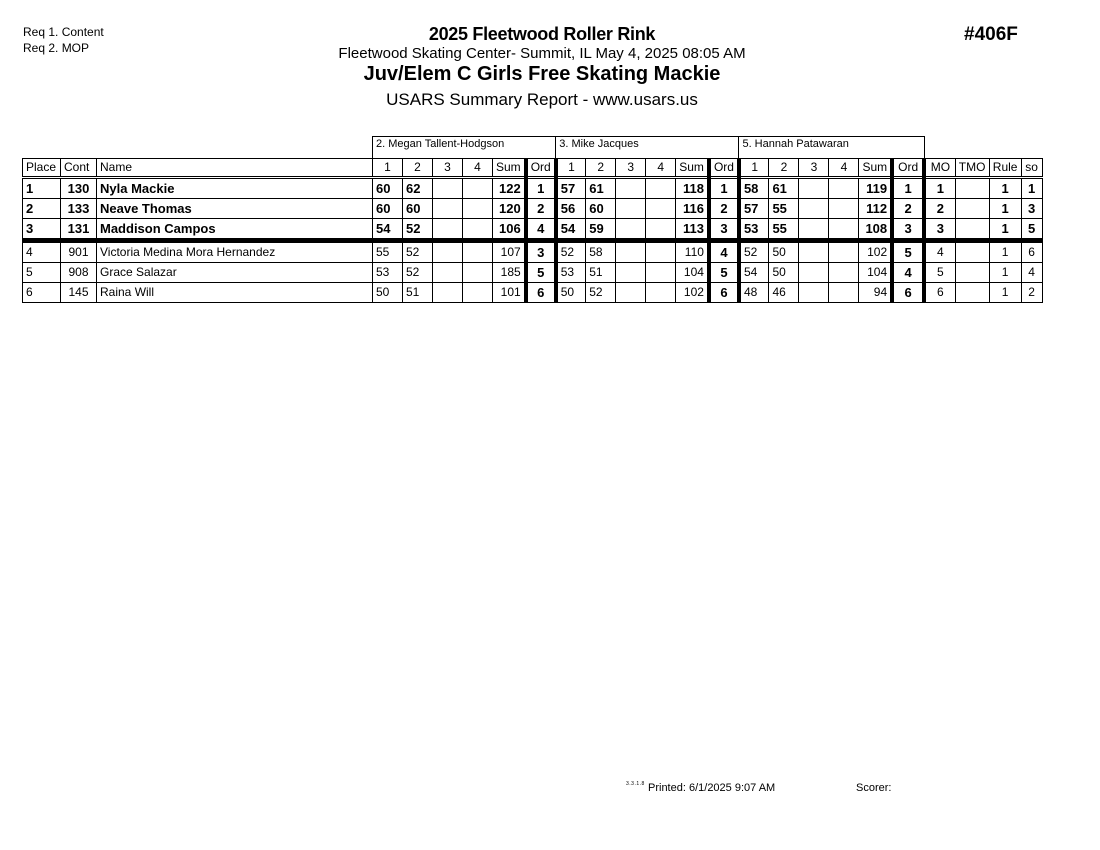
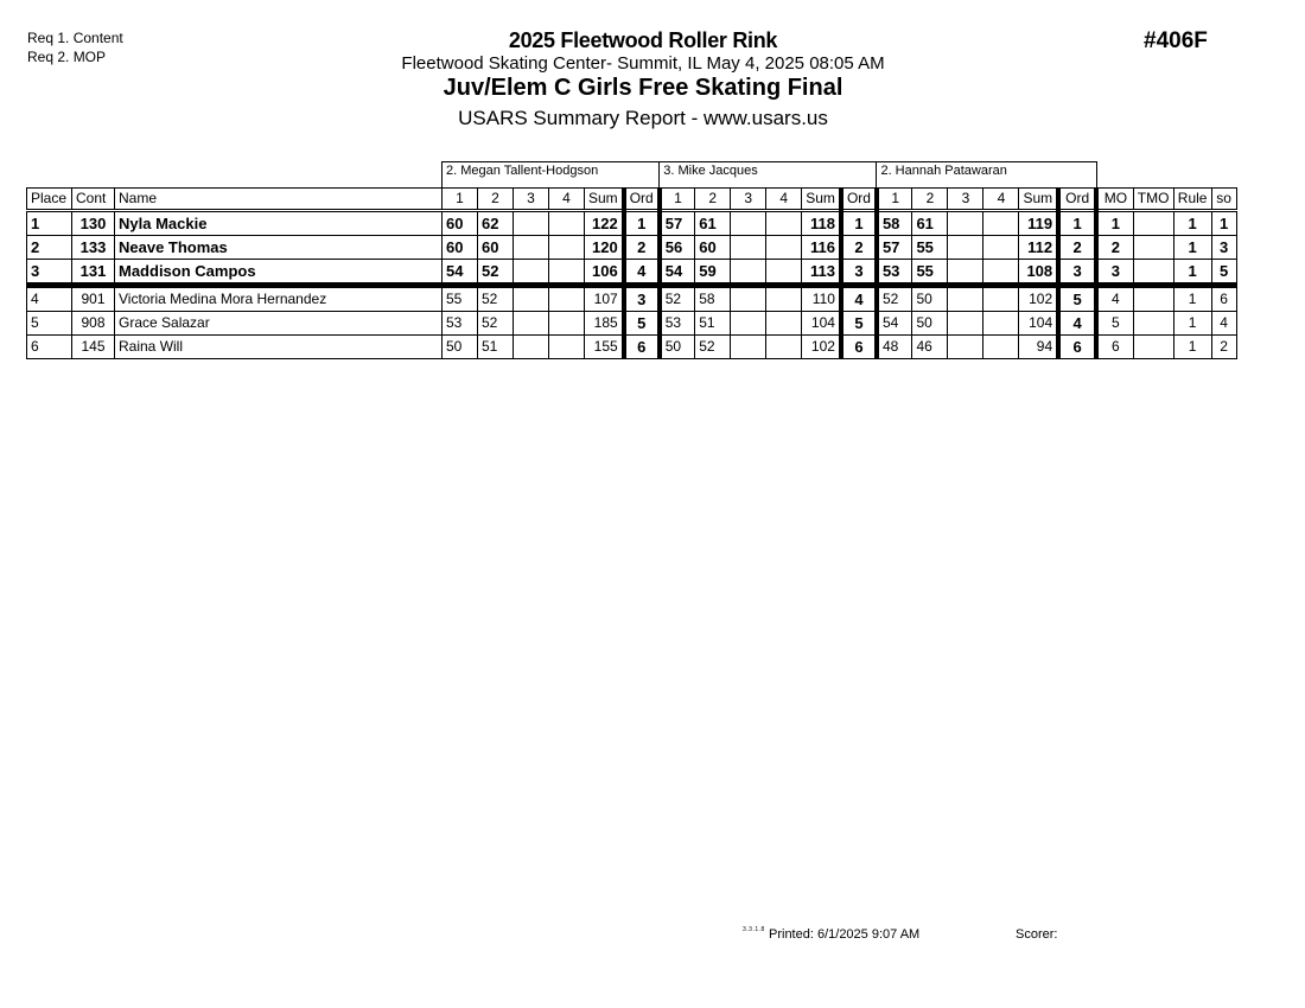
  Req 1. Content
  Req 2. MOP
  2025 Fleetwood Roller Rink
  Fleetwood Skating Center- Summit, IL May 4, 2025 08:05 AM
- Juv/Elem C Girls Free Skating Mackie
+ Juv/Elem C Girls Free Skating Final
  USARS Summary Report - www.usars.us
  #406F
- 	2. Megan Tallent-Hodgson	3. Mike Jacques	5. Hannah Patawaran
+ 	2. Megan Tallent-Hodgson	3. Mike Jacques	2. Hannah Patawaran
  Place	Cont	Name	1	2	3	4	Sum	Ord	1	2	3	4	Sum	Ord	1	2	3	4	Sum	Ord	MO	TMO	Rule	so
  1	130	Nyla Mackie	60	62			122	1	57	61			118	1	58	61			119	1	1		1	1
  2	133	Neave Thomas	60	60			120	2	56	60			116	2	57	55			112	2	2		1	3
  3	131	Maddison Campos	54	52			106	4	54	59			113	3	53	55			108	3	3		1	5
  4	901	Victoria Medina Mora Hernandez	55	52			107	3	52	58			110	4	52	50			102	5	4		1	6
  5	908	Grace Salazar	53	52			185	5	53	51			104	5	54	50			104	4	5		1	4
- 6	145	Raina Will	50	51			101	6	50	52			102	6	48	46			94	6	6		1	2
+ 6	145	Raina Will	50	51			155	6	50	52			102	6	48	46			94	6	6		1	2
  Printed: 6/1/2025 9:07 AM
  Scorer:
